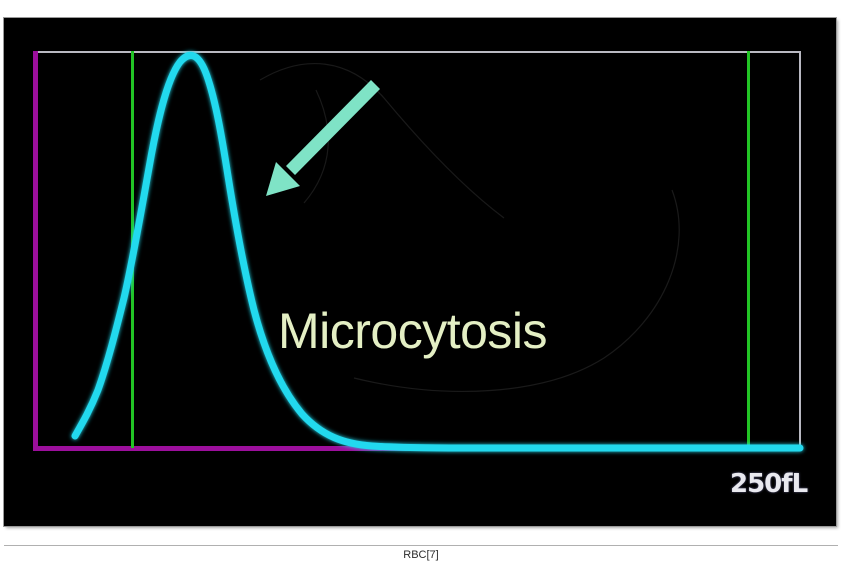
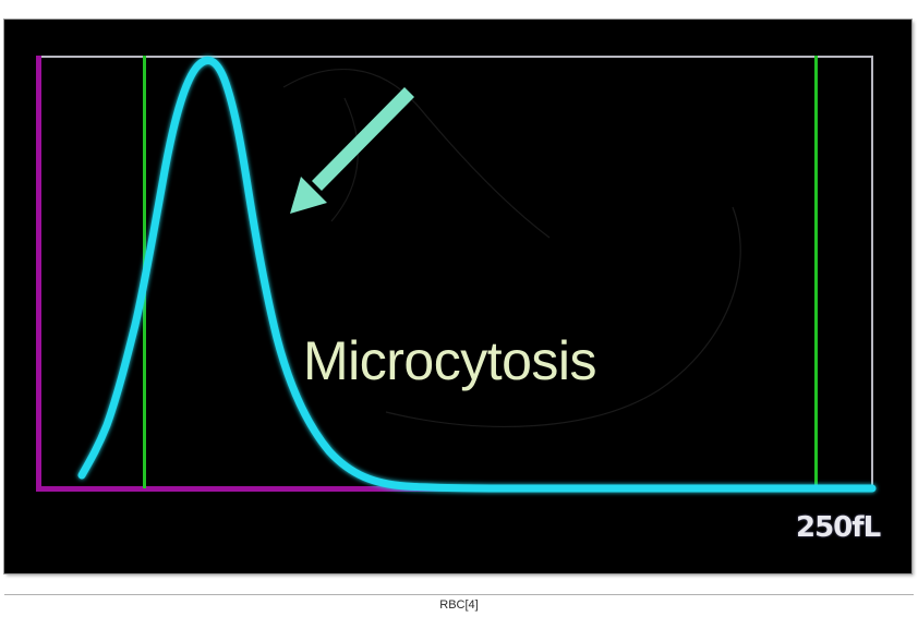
  Microcytosis
  250fL
- RBC[7]
+ RBC[4]
